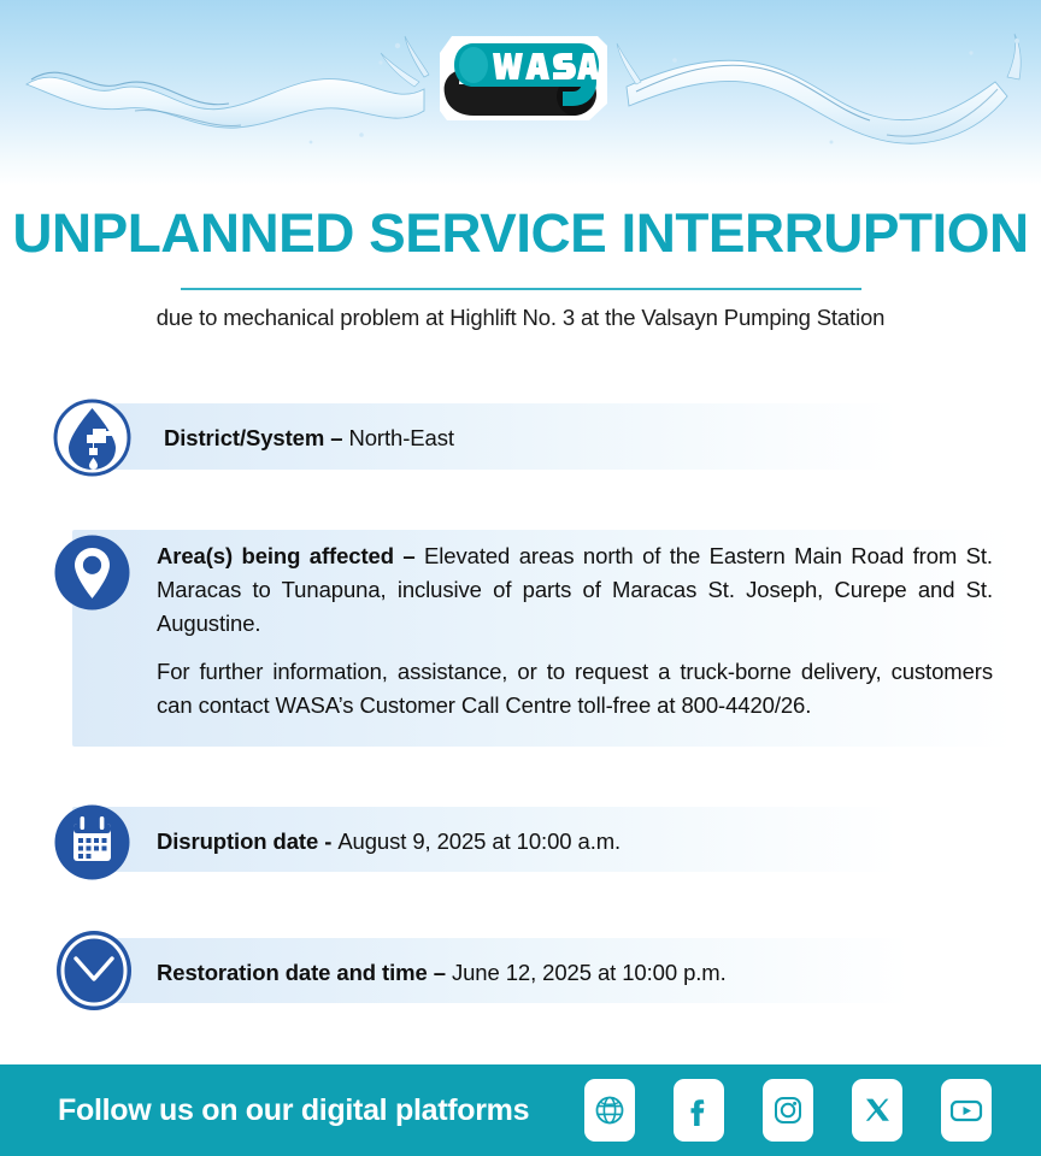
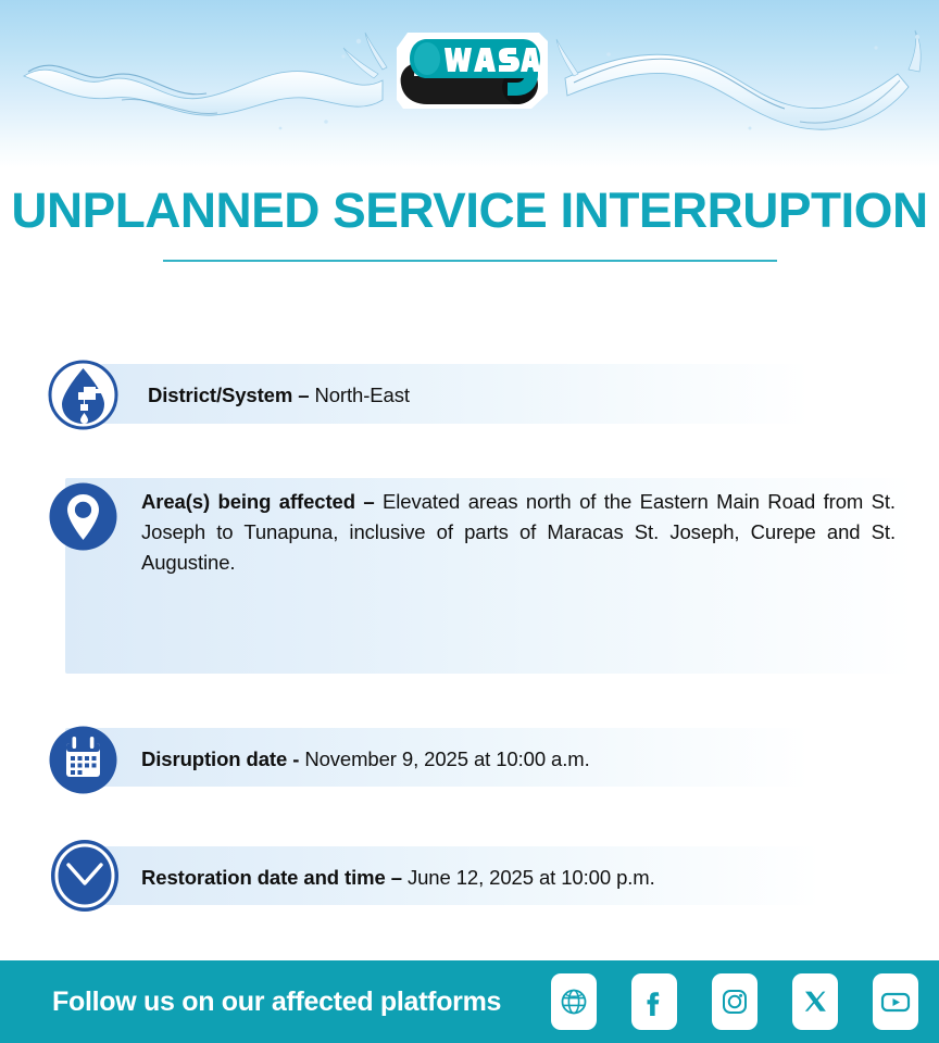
  UNPLANNED SERVICE INTERRUPTION
- due to mechanical problem at Highlift No. 3 at the Valsayn Pumping Station
  District/System – North-East
- Area(s) being affected – Elevated areas north of the Eastern Main Road from St. Maracas to Tunapuna, inclusive of parts of Maracas St. Joseph, Curepe and St. Augustine.
+ Area(s) being affected – Elevated areas north of the Eastern Main Road from St. Joseph to Tunapuna, inclusive of parts of Maracas St. Joseph, Curepe and St. Augustine.
- For further information, assistance, or to request a truck-borne delivery, customers can contact WASA’s Customer Call Centre toll-free at 800-4420/26.
- Disruption date - August 9, 2025 at 10:00 a.m.
+ Disruption date - November 9, 2025 at 10:00 a.m.
  Restoration date and time – June 12, 2025 at 10:00 p.m.
- Follow us on our digital platforms
+ Follow us on our affected platforms
